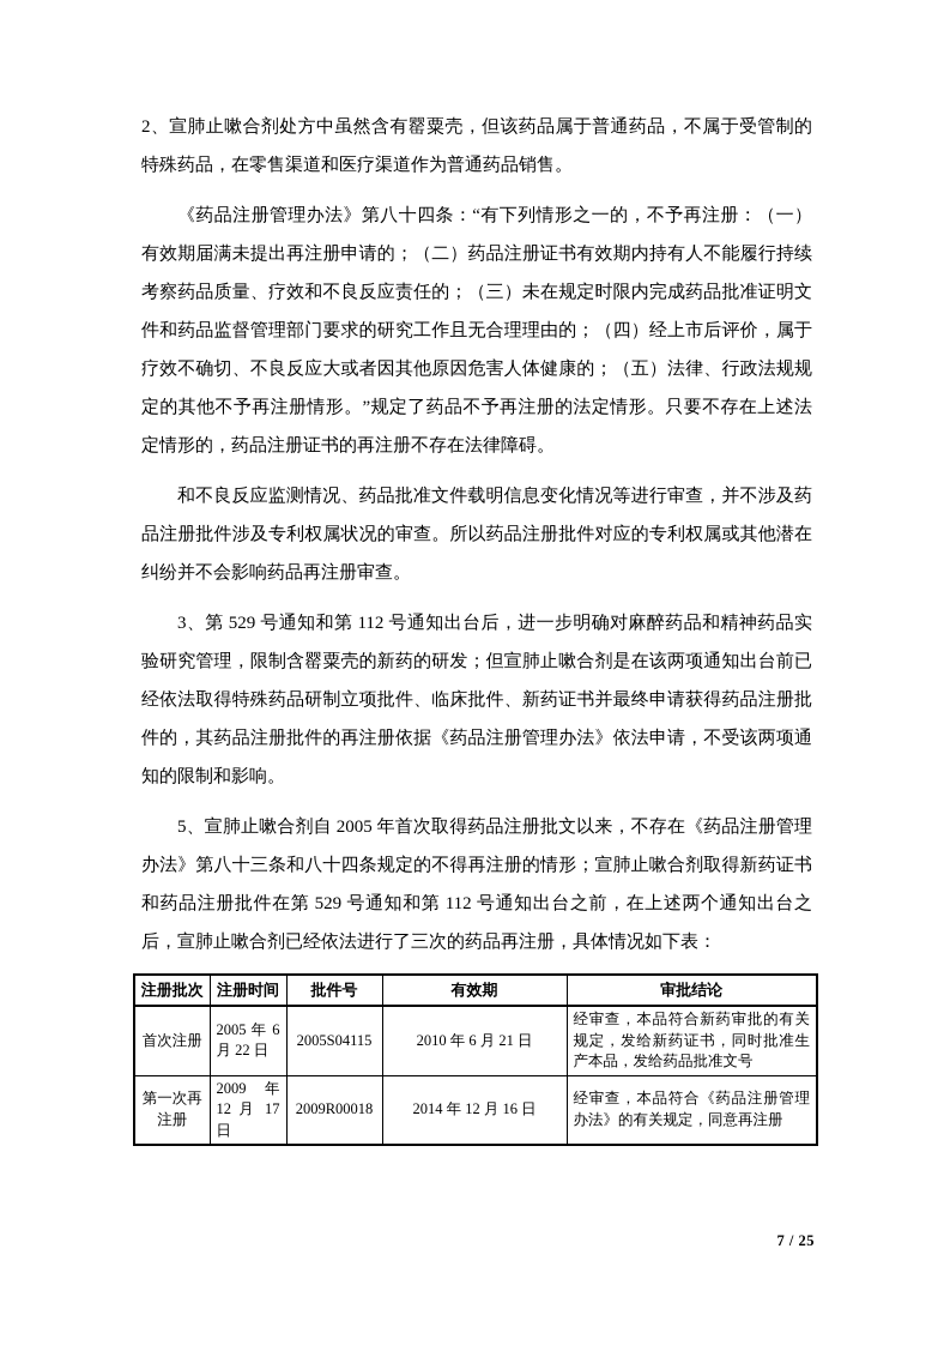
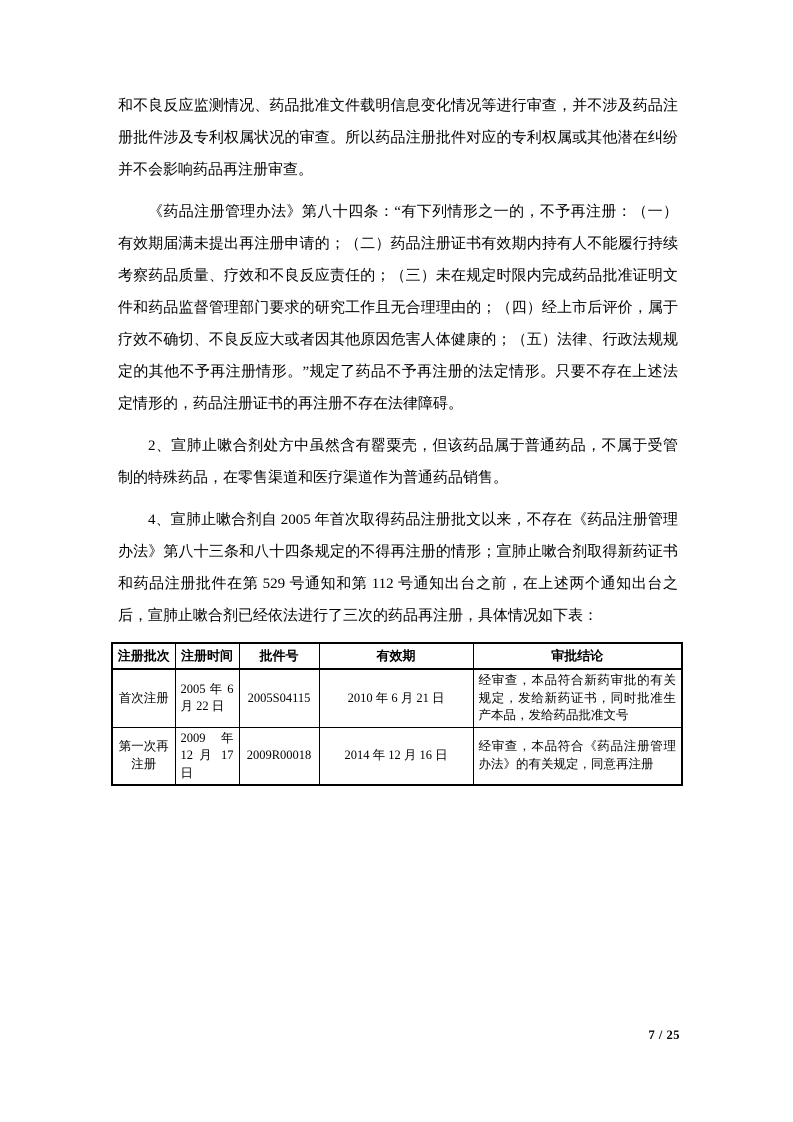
- 2、宣肺止嗽合剂处方中虽然含有罂粟壳，但该药品属于普通药品，不属于受管制的特殊药品，在零售渠道和医疗渠道作为普通药品销售。
+ 和不良反应监测情况、药品批准文件载明信息变化情况等进行审查，并不涉及药品注册批件涉及专利权属状况的审查。所以药品注册批件对应的专利权属或其他潜在纠纷并不会影响药品再注册审查。
  《药品注册管理办法》第八十四条：“有下列情形之一的，不予再注册：（一）有效期届满未提出再注册申请的；（二）药品注册证书有效期内持有人不能履行持续考察药品质量、疗效和不良反应责任的；（三）未在规定时限内完成药品批准证明文件和药品监督管理部门要求的研究工作且无合理理由的；（四）经上市后评价，属于疗效不确切、不良反应大或者因其他原因危害人体健康的；（五）法律、行政法规规定的其他不予再注册情形。”规定了药品不予再注册的法定情形。只要不存在上述法定情形的，药品注册证书的再注册不存在法律障碍。
- 和不良反应监测情况、药品批准文件载明信息变化情况等进行审查，并不涉及药品注册批件涉及专利权属状况的审查。所以药品注册批件对应的专利权属或其他潜在纠纷并不会影响药品再注册审查。
+ 2、宣肺止嗽合剂处方中虽然含有罂粟壳，但该药品属于普通药品，不属于受管制的特殊药品，在零售渠道和医疗渠道作为普通药品销售。
- 3、第 529 号通知和第 112 号通知出台后，进一步明确对麻醉药品和精神药品实验研究管理，限制含罂粟壳的新药的研发；但宣肺止嗽合剂是在该两项通知出台前已经依法取得特殊药品研制立项批件、临床批件、新药证书并最终申请获得药品注册批件的，其药品注册批件的再注册依据《药品注册管理办法》依法申请，不受该两项通知的限制和影响。
- 5、宣肺止嗽合剂自 2005 年首次取得药品注册批文以来，不存在《药品注册管理办法》第八十三条和八十四条规定的不得再注册的情形；宣肺止嗽合剂取得新药证书和药品注册批件在第 529 号通知和第 112 号通知出台之前，在上述两个通知出台之后，宣肺止嗽合剂已经依法进行了三次的药品再注册，具体情况如下表：
+ 4、宣肺止嗽合剂自 2005 年首次取得药品注册批文以来，不存在《药品注册管理办法》第八十三条和八十四条规定的不得再注册的情形；宣肺止嗽合剂取得新药证书和药品注册批件在第 529 号通知和第 112 号通知出台之前，在上述两个通知出台之后，宣肺止嗽合剂已经依法进行了三次的药品再注册，具体情况如下表：
  注册批次	注册时间	批件号	有效期	审批结论
  首次注册	2005 年 6 月 22 日	2005S04115	2010 年 6 月 21 日	经审查，本品符合新药审批的有关规定，发给新药证书，同时批准生产本品，发给药品批准文号
  第一次再注册	2009 年 12 月 17 日	2009R00018	2014 年 12 月 16 日	经审查，本品符合《药品注册管理办法》的有关规定，同意再注册
  7 / 25
